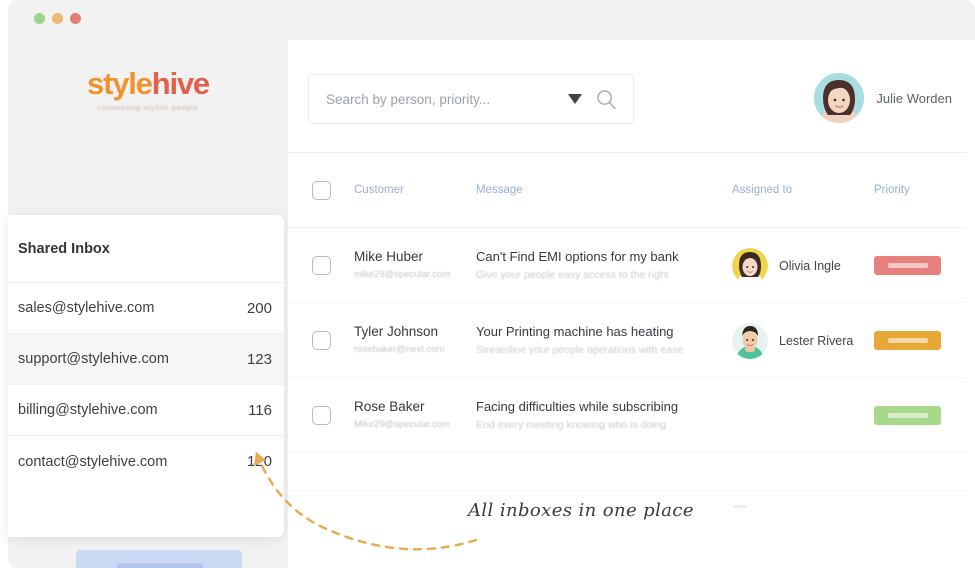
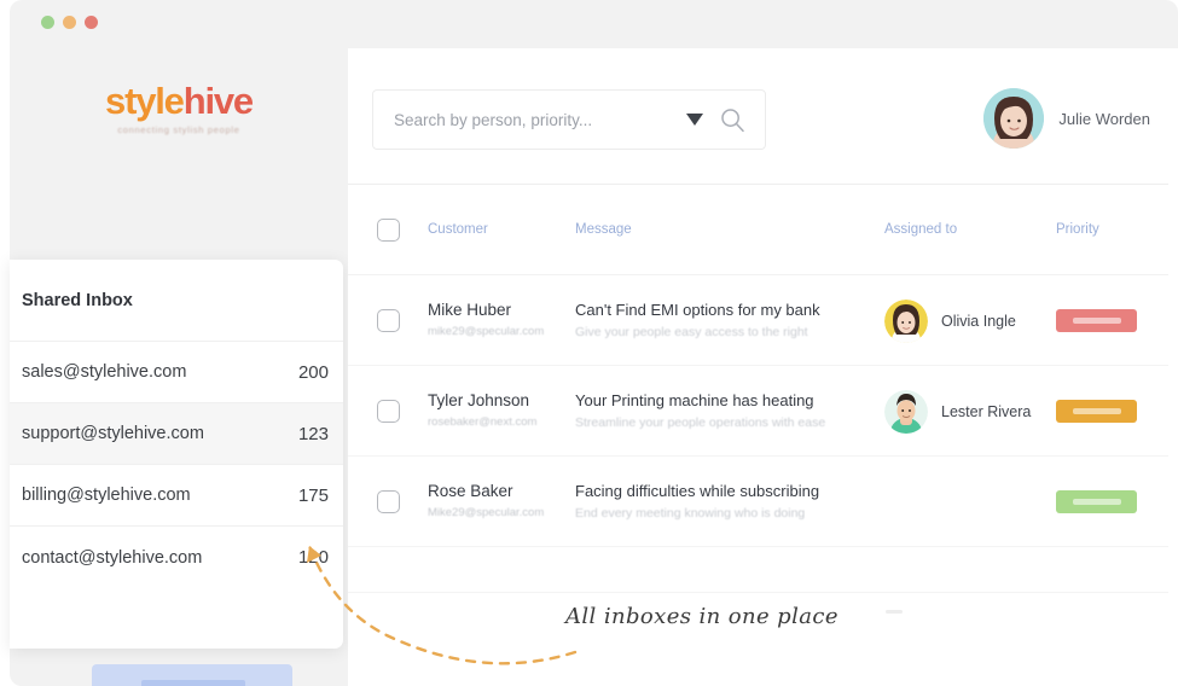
  stylehive
  connecting stylish people
  Shared Inbox
  sales@stylehive.com
  200
  support@stylehive.com
  123
  billing@stylehive.com
- 116
+ 175
  contact@stylehive.com
  Search by person, priority...
  Julie Worden
  Customer
  Message
  Assigned to
  Priority
  Mike Huber
  mike29@specular.com
  Can't Find EMI options for my bank
  Give your people easy access to the right
  Olivia Ingle
  Tyler Johnson
  rosebaker@next.com
  Your Printing machine has heating
  Streamline your people operations with ease
  Lester Rivera
  Rose Baker
  Mike29@specular.com
  Facing difficulties while subscribing
  End every meeting knowing who is doing
  All inboxes in one place
